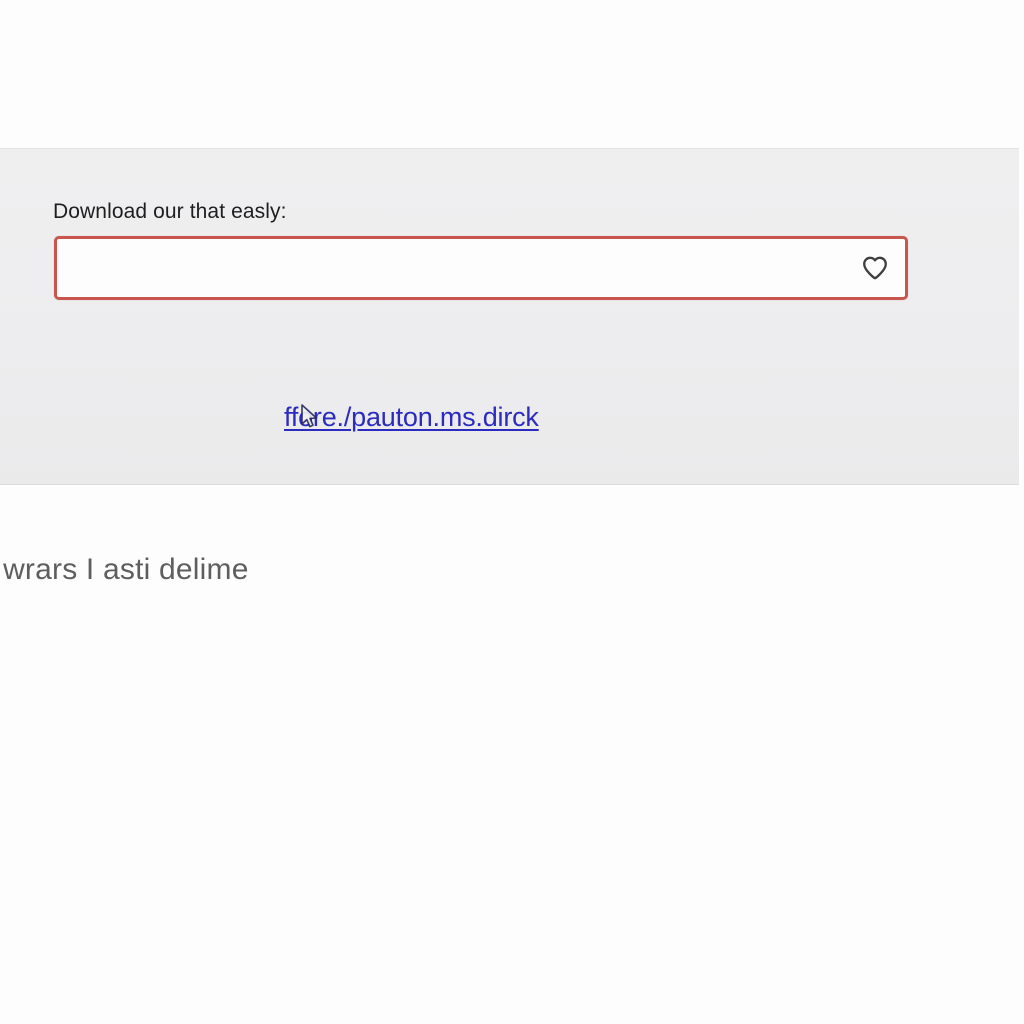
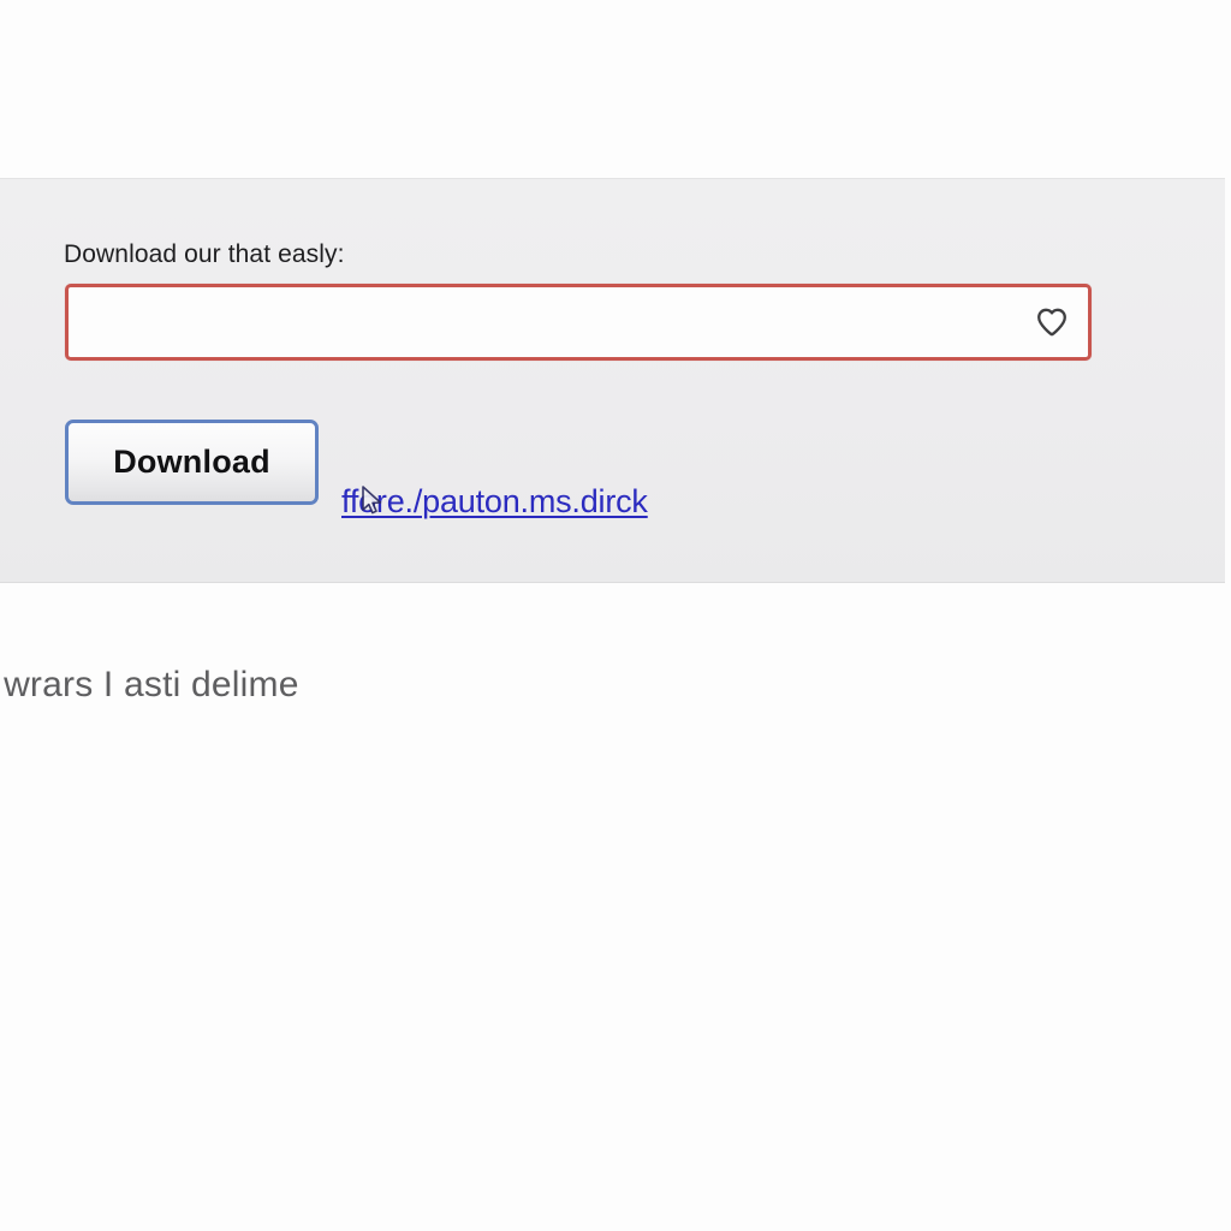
  Download our that easly:
+ Download
  ffre./pauton.ms.dirck
  wrars I asti delime
